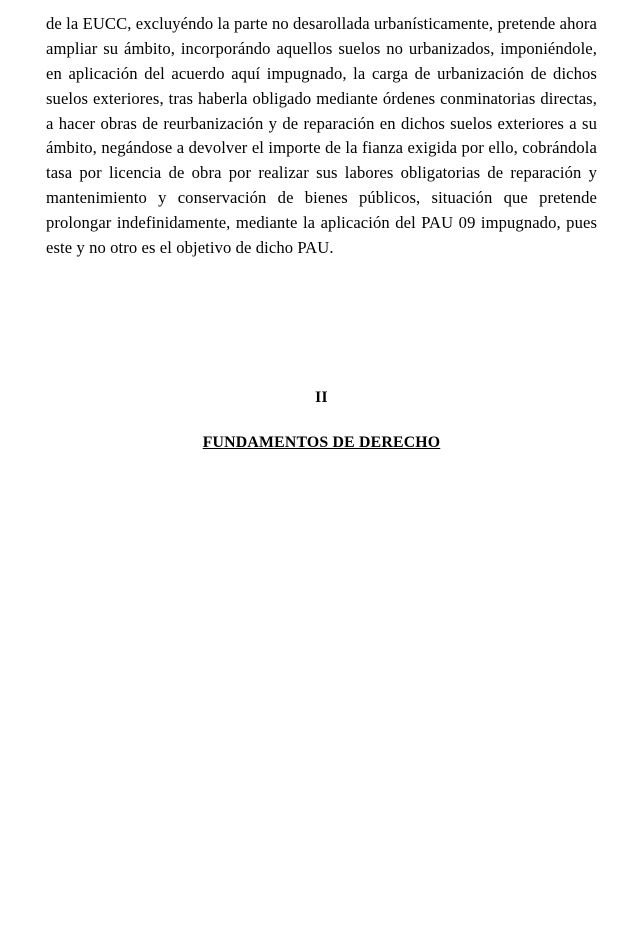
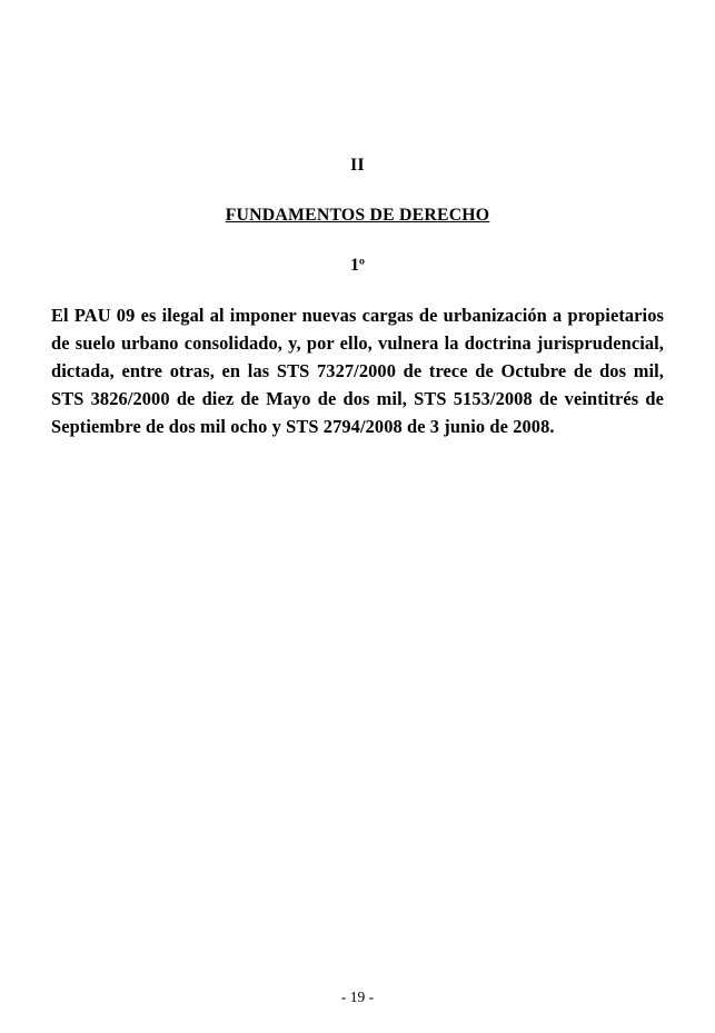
- de la EUCC, excluyéndo la parte no desarollada urbanísticamente, pretende ahora ampliar su ámbito, incorporándo aquellos suelos no urbanizados, imponiéndole, en aplicación del acuerdo aquí impugnado, la carga de urbanización de dichos suelos exteriores, tras haberla obligado mediante órdenes conminatorias directas, a hacer obras de reurbanización y de reparación en dichos suelos exteriores a su ámbito, negándose a devolver el importe de la fianza exigida por ello, cobrándola tasa por licencia de obra por realizar sus labores obligatorias de reparación y mantenimiento y conservación de bienes públicos, situación que pretende prolongar indefinidamente, mediante la aplicación del PAU 09 impugnado, pues este y no otro es el objetivo de dicho PAU.
  II
  FUNDAMENTOS DE DERECHO
+ 1º
+ El PAU 09 es ilegal al imponer nuevas cargas de urbanización a propietarios de suelo urbano consolidado, y, por ello, vulnera la doctrina jurisprudencial, dictada, entre otras, en las STS 7327/2000 de trece de Octubre de dos mil, STS 3826/2000 de diez de Mayo de dos mil, STS 5153/2008 de veintitrés de Septiembre de dos mil ocho y STS 2794/2008 de 3 junio de 2008.
+ - 19 -
